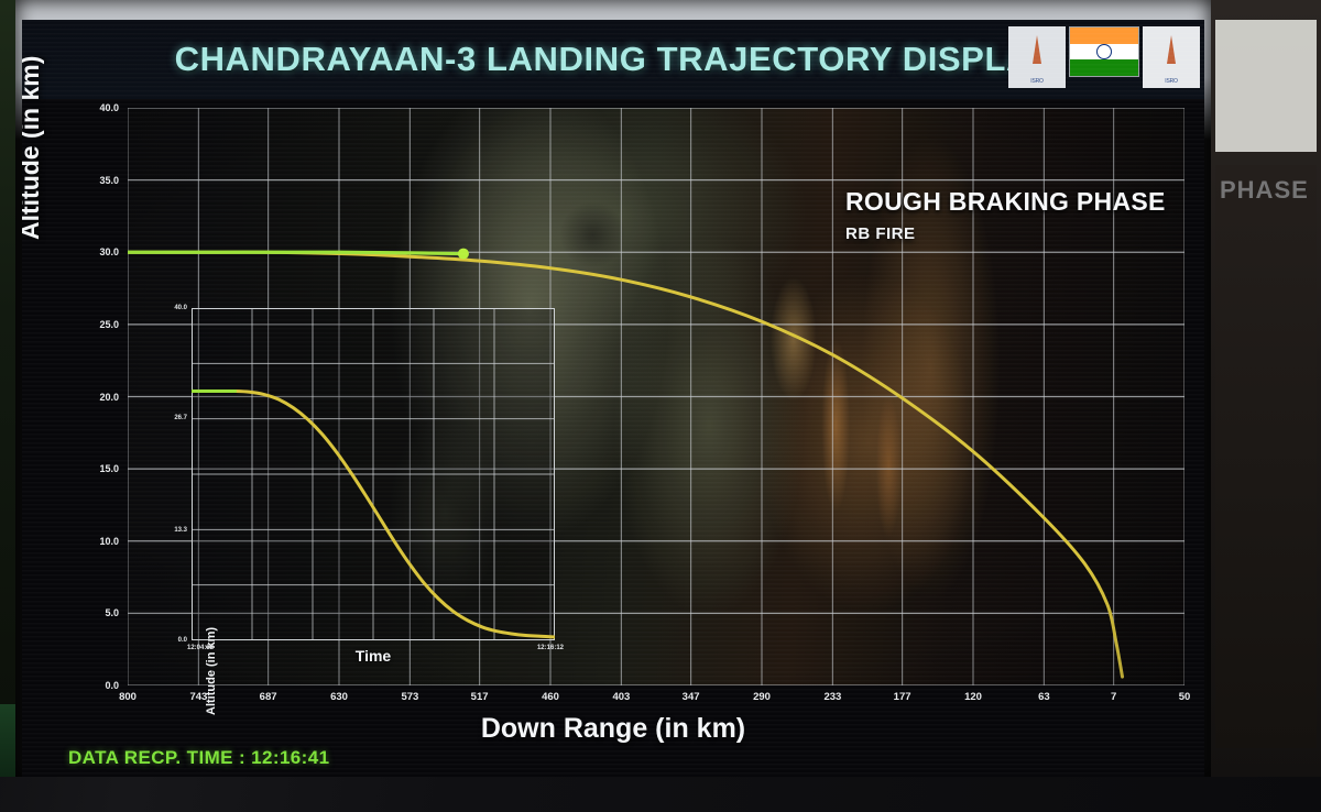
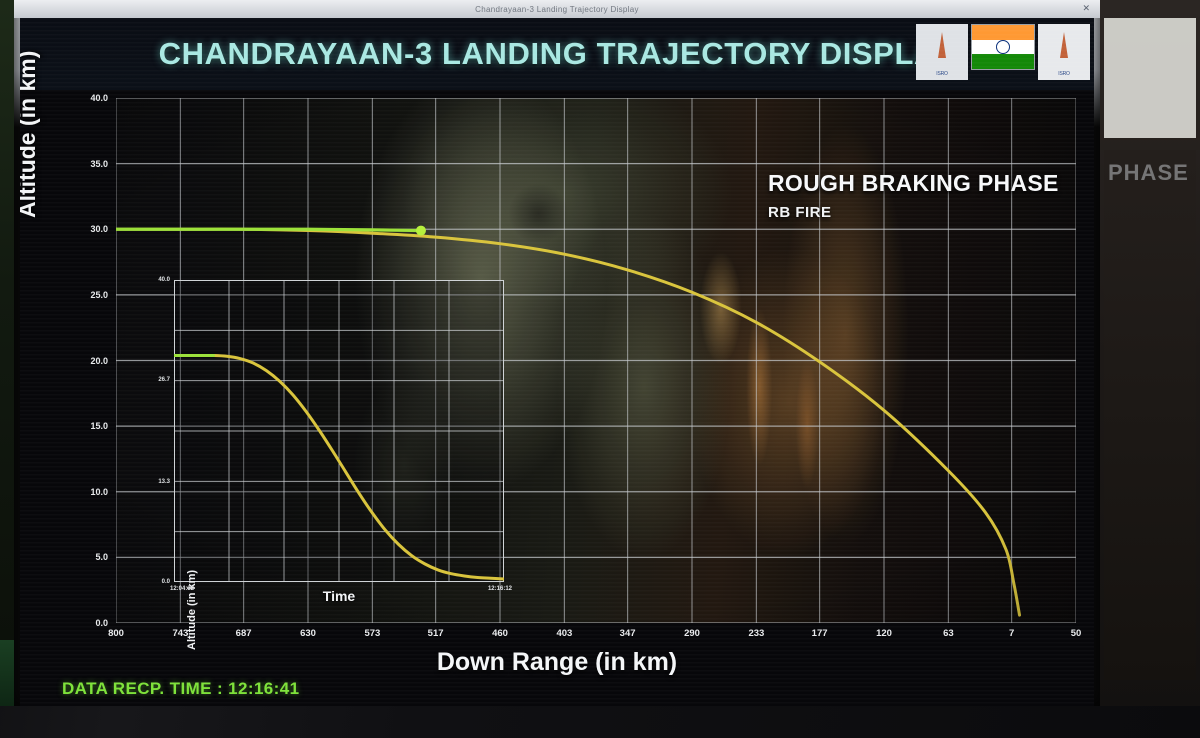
  PHASE
+ Chandrayaan-3 Landing Trajectory Display
+ ✕
